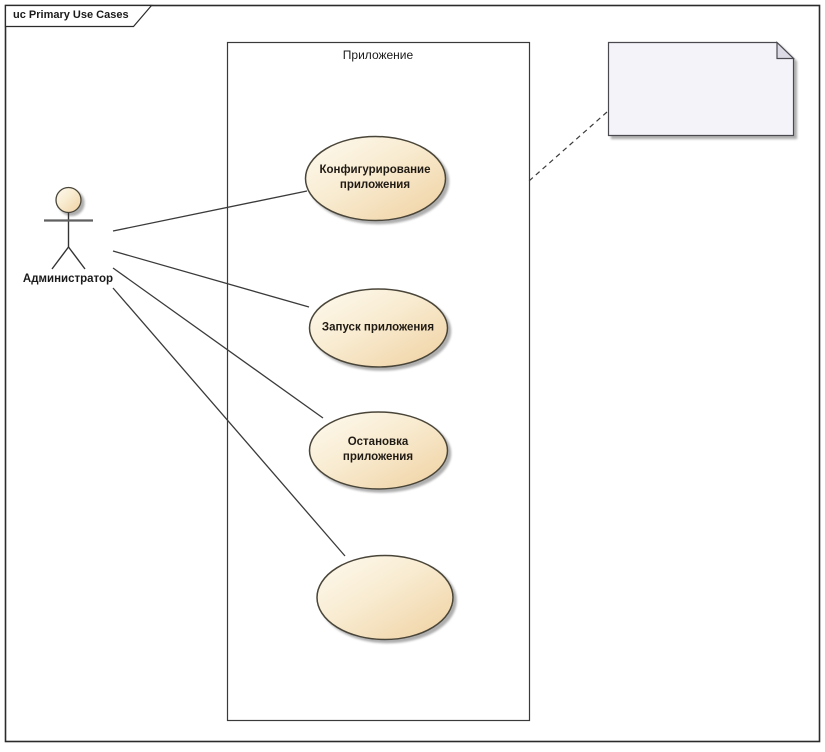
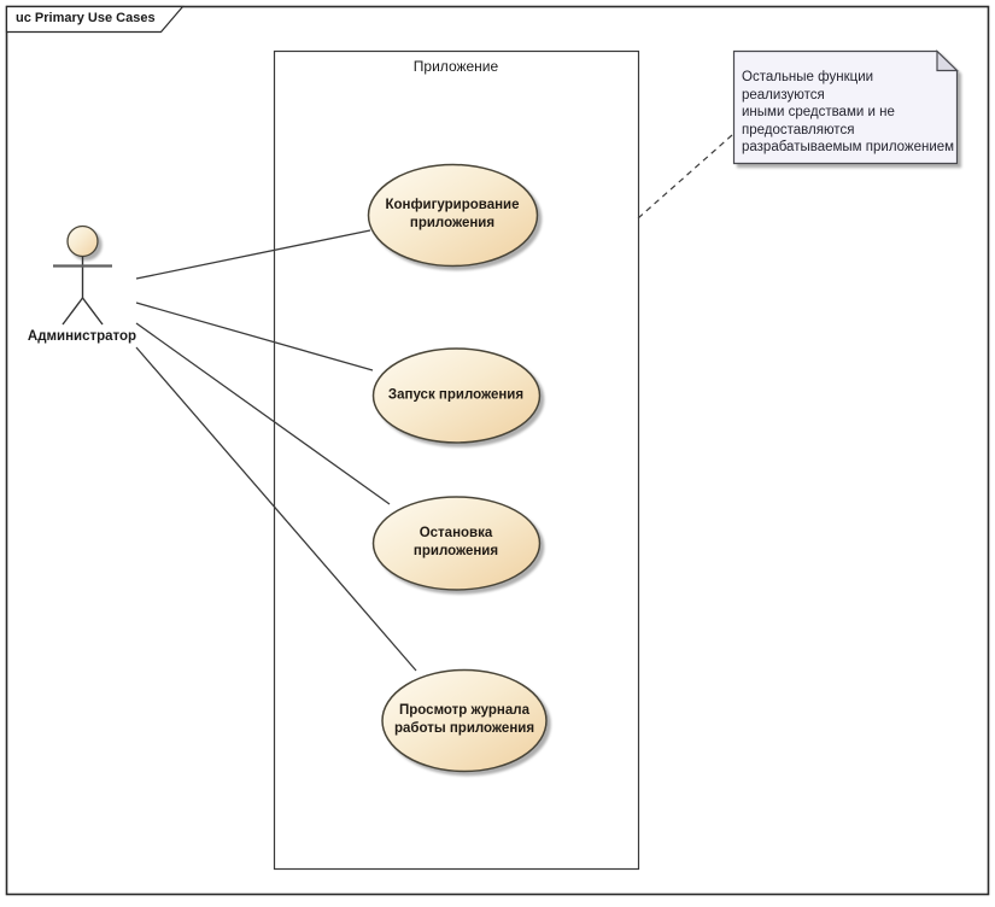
  uc Primary Use Cases
  Приложение
  Администратор
  Конфигурирование
  приложения
  Запуск приложения
  Остановка
  приложения
+ Просмотр журнала
+ работы приложения
+ Остальные функции реализуются
+ иными средствами и не
+ предоставляются
+ разрабатываемым приложением
